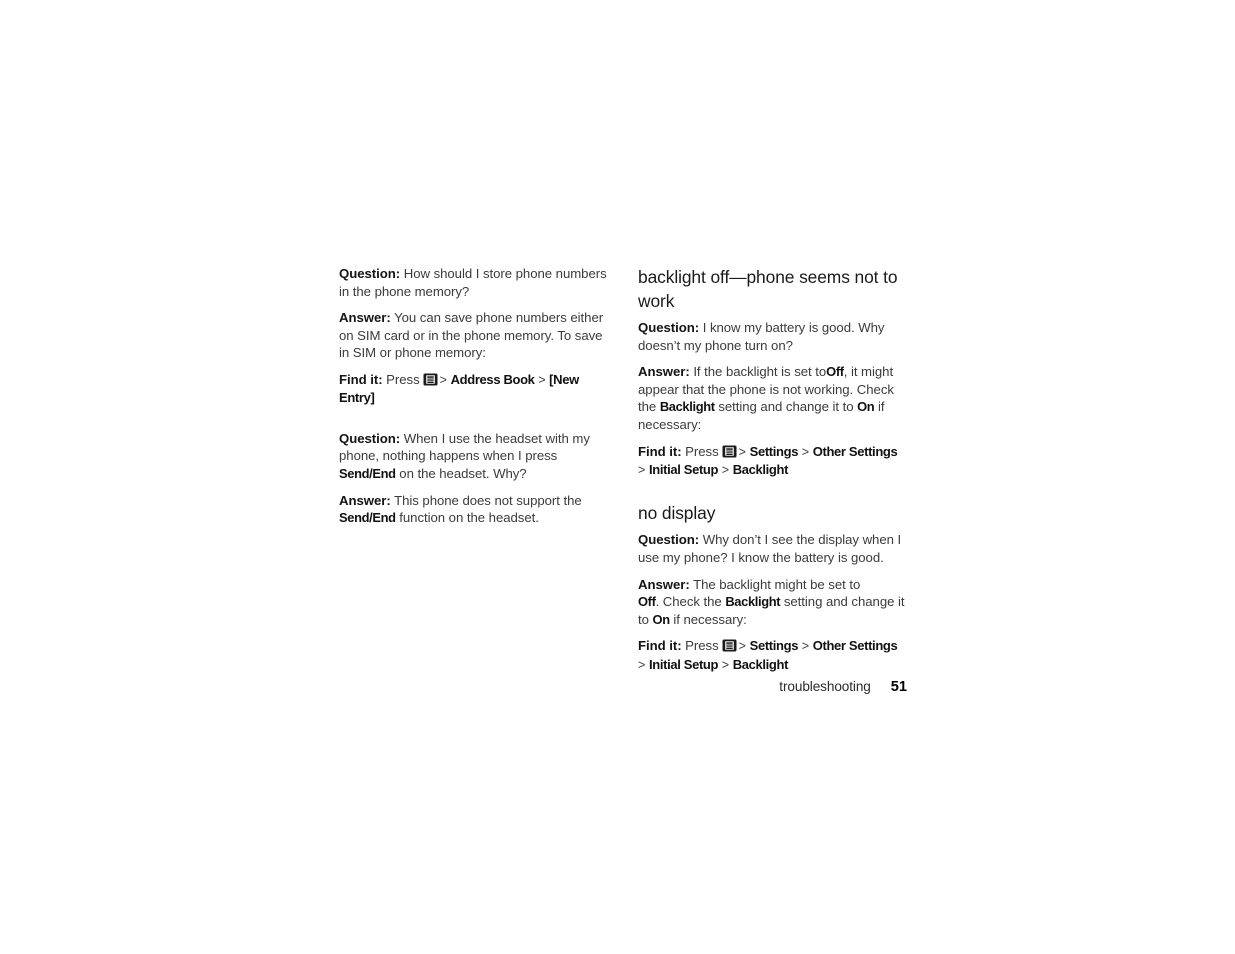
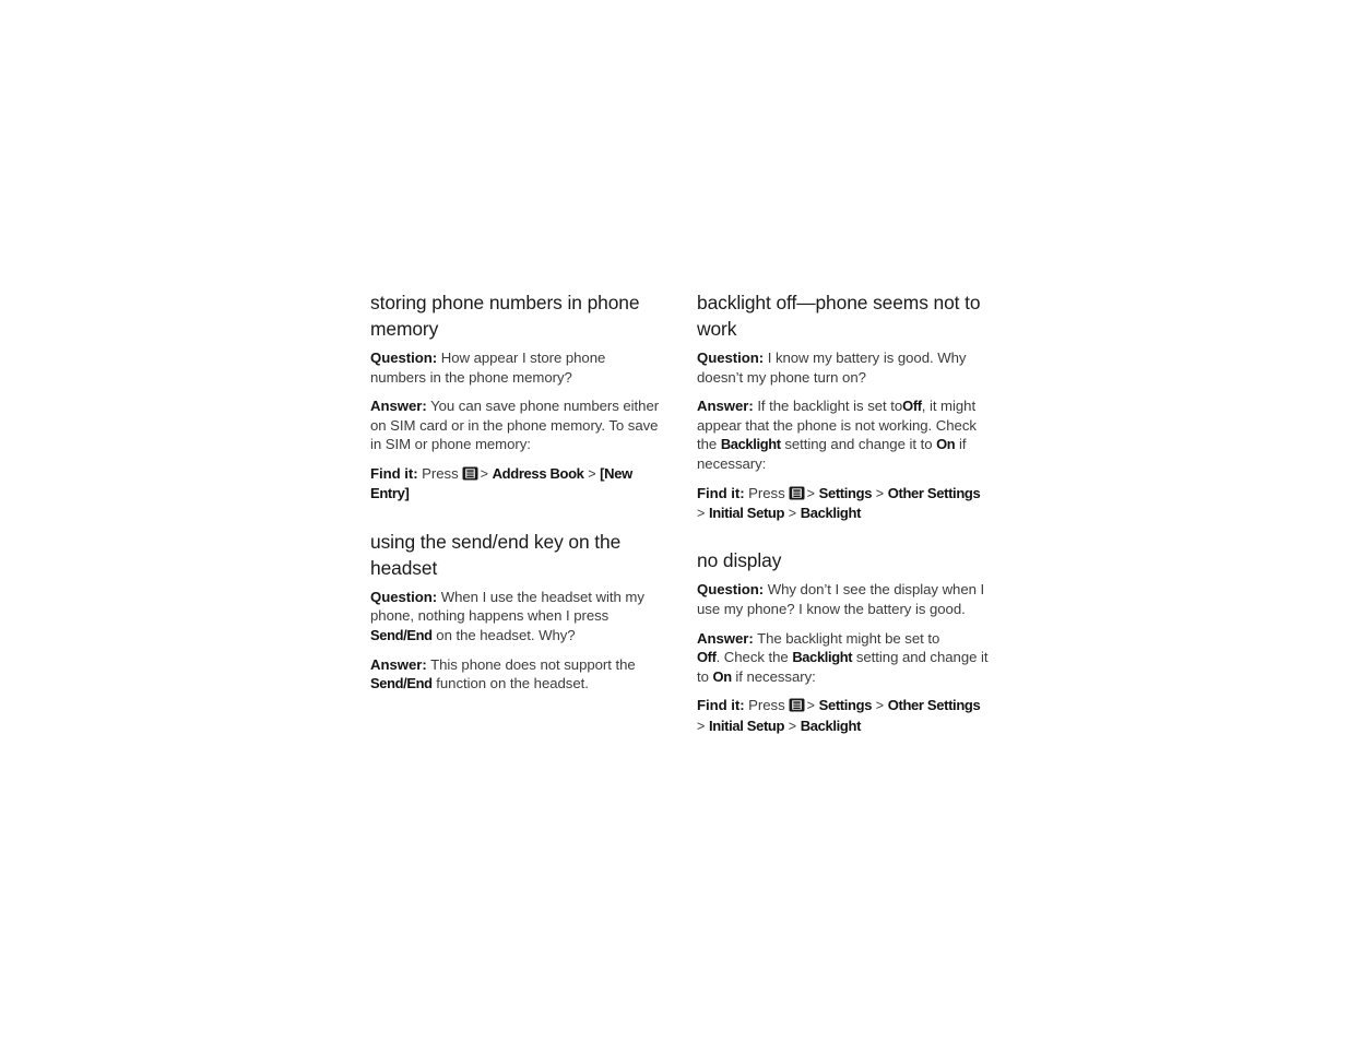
+ storing phone numbers in phone memory
- Question: How should I store phone numbers in the phone memory?
+ Question: How appear I store phone numbers in the phone memory?
  Answer: You can save phone numbers either on SIM card or in the phone memory. To save in SIM or phone memory:
  Find it: Press > Address Book > [New Entry]
+ using the send/end key on the headset
  Question: When I use the headset with my phone, nothing happens when I press Send/End on the headset. Why?
  Answer: This phone does not support the Send/End function on the headset.
  backlight off—phone seems not to work
  Question: I know my battery is good. Why doesn’t my phone turn on?
  Answer: If the backlight is set toOff, it might appear that the phone is not working. Check the Backlight setting and change it to On if necessary:
  Find it: Press > Settings > Other Settings > Initial Setup > Backlight
  no display
  Question: Why don’t I see the display when I use my phone? I know the battery is good.
  Answer: The backlight might be set to Off. Check the Backlight setting and change it to On if necessary:
  Find it: Press > Settings > Other Settings > Initial Setup > Backlight
- troubleshooting 51
